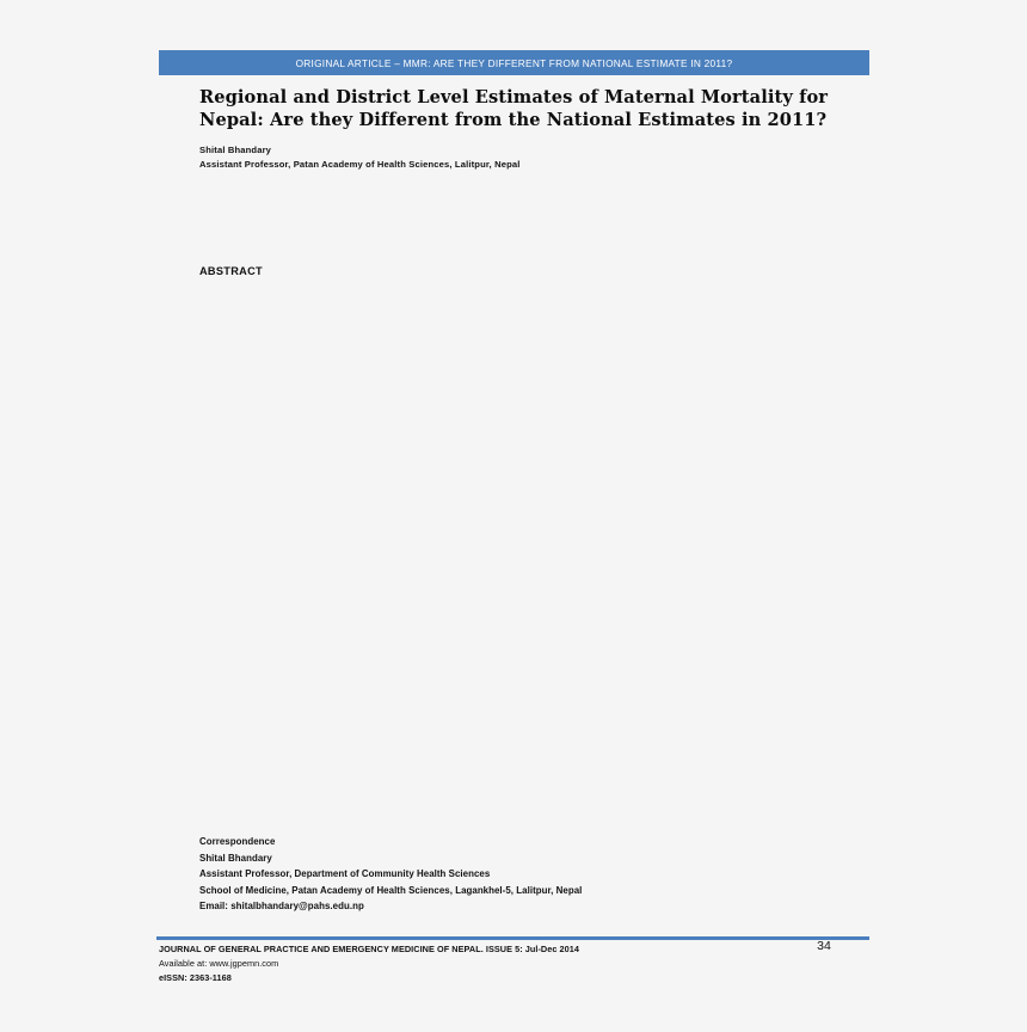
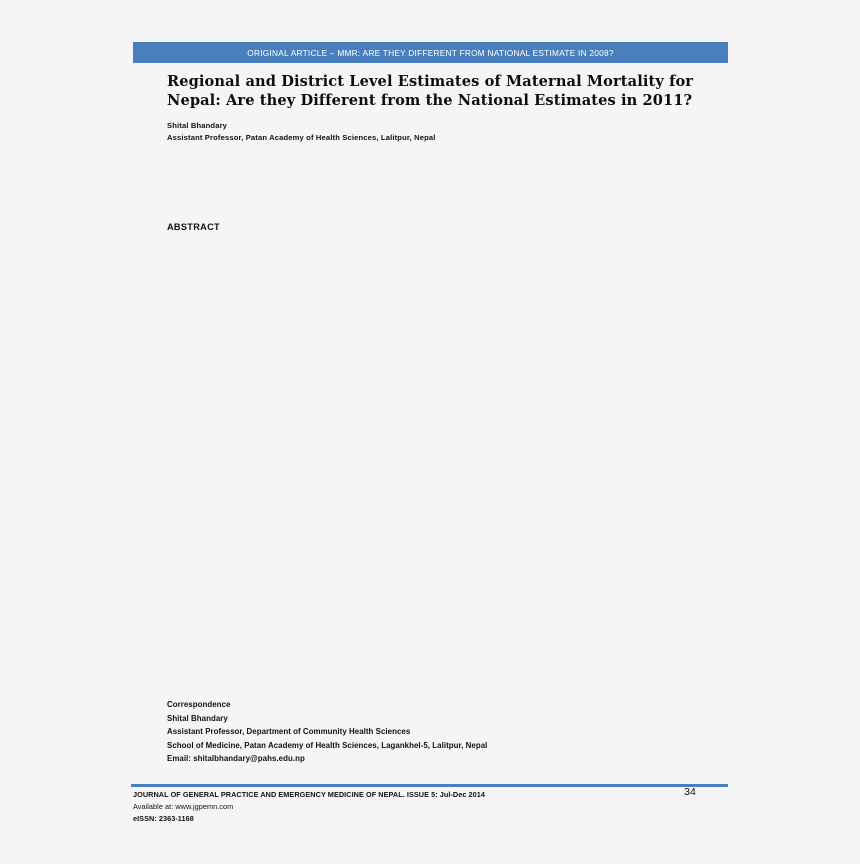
- ORIGINAL ARTICLE – MMR: ARE THEY DIFFERENT FROM NATIONAL ESTIMATE IN 2011?
+ ORIGINAL ARTICLE – MMR: ARE THEY DIFFERENT FROM NATIONAL ESTIMATE IN 2008?
  Regional and District Level Estimates of Maternal Mortality for Nepal: Are they Different from the National Estimates in 2011?
  Shital Bhandary
  Assistant Professor, Patan Academy of Health Sciences, Lalitpur, Nepal
  ABSTRACT
  Correspondence
  Shital Bhandary
  Assistant Professor, Department of Community Health Sciences
  School of Medicine, Patan Academy of Health Sciences, Lagankhel-5, Lalitpur, Nepal
  Email: shitalbhandary@pahs.edu.np
  JOURNAL OF GENERAL PRACTICE AND EMERGENCY MEDICINE OF NEPAL. ISSUE 5: Jul-Dec 2014
  Available at: www.jgpemn.com
  eISSN: 2363-1168
  34
